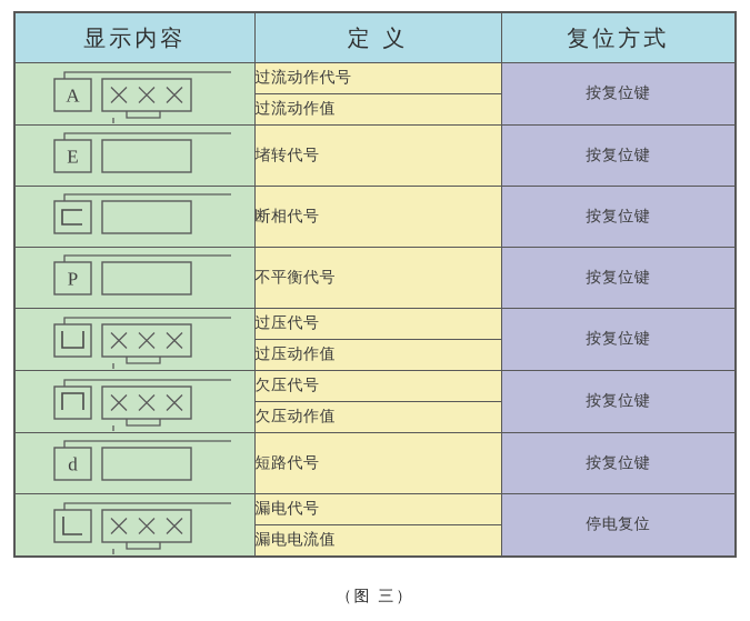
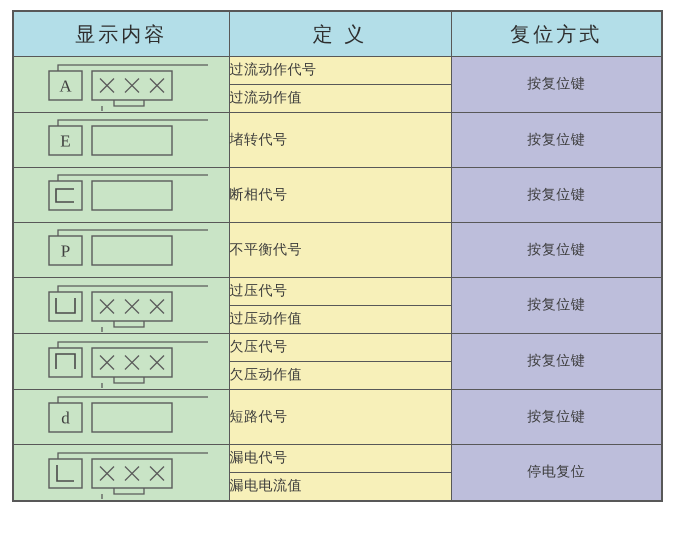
  显示内容	定 义	复位方式
  A	过流动作代号	按复位键
  过流动作值
  E	堵转代号	按复位键
  	断相代号	按复位键
  P	不平衡代号	按复位键
  	过压代号	按复位键
  过压动作值
  	欠压代号	按复位键
  欠压动作值
  d	短路代号	按复位键
  	漏电代号	停电复位
  漏电电流值
- （图 三）
